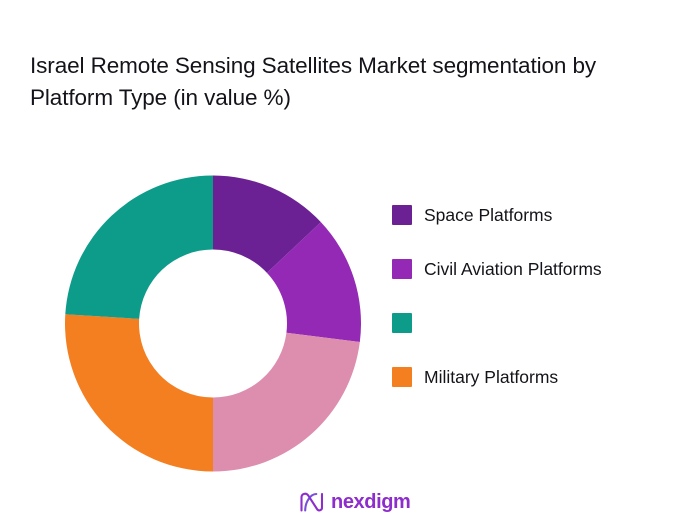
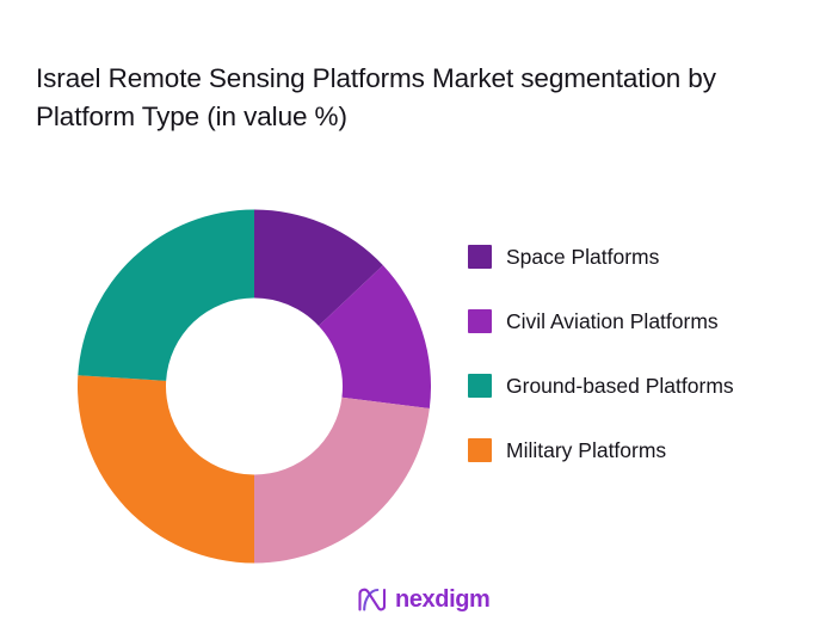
- Israel Remote Sensing Satellites Market segmentation by Platform Type (in value %)
+ Israel Remote Sensing Platforms Market segmentation by Platform Type (in value %)
  Space Platforms
  Civil Aviation Platforms
+ Ground-based Platforms
  Military Platforms
  nexdigm
